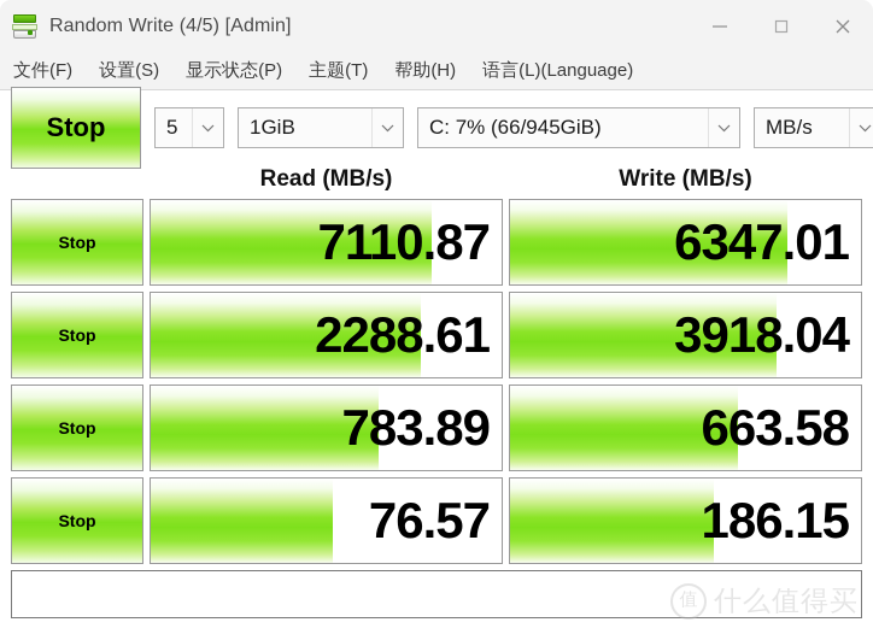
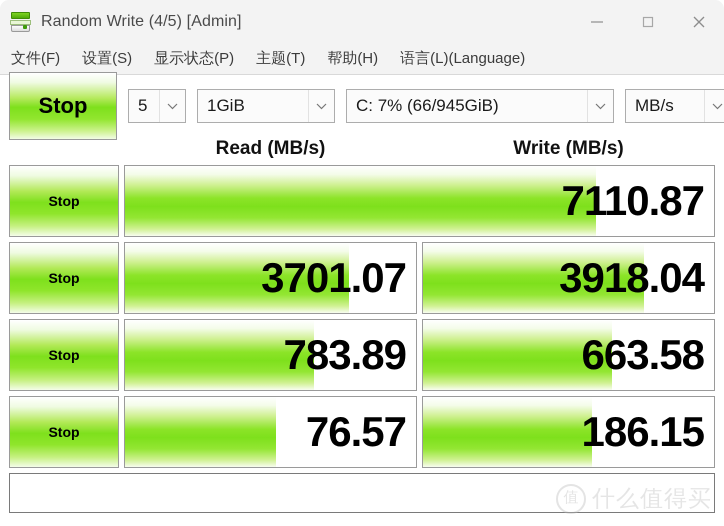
  Random Write (4/5) [Admin]
  文件(F)
  设置(S)
  显示状态(P)
  主题(T)
  帮助(H)
  语言(L)(Language)
  Stop
  5
  1GiB
  C: 7% (66/945GiB)
  MB/s
  Read (MB/s)
  Write (MB/s)
  Stop
  7110.87
- 6347.01
  Stop
- 2288.61
+ 3701.07
  3918.04
  Stop
  783.89
  663.58
  Stop
  76.57
  186.15
  值
  什么值得买
